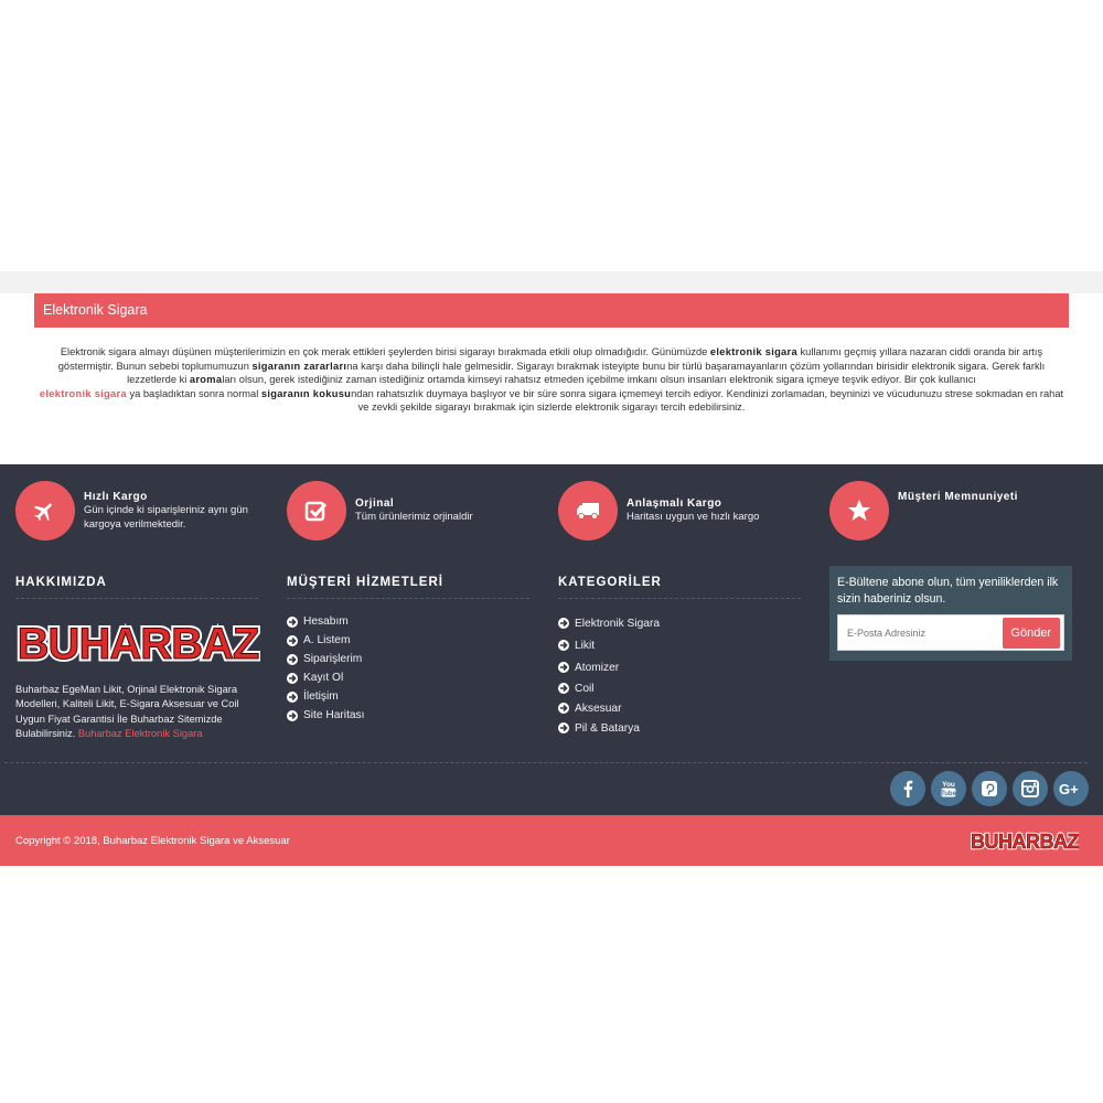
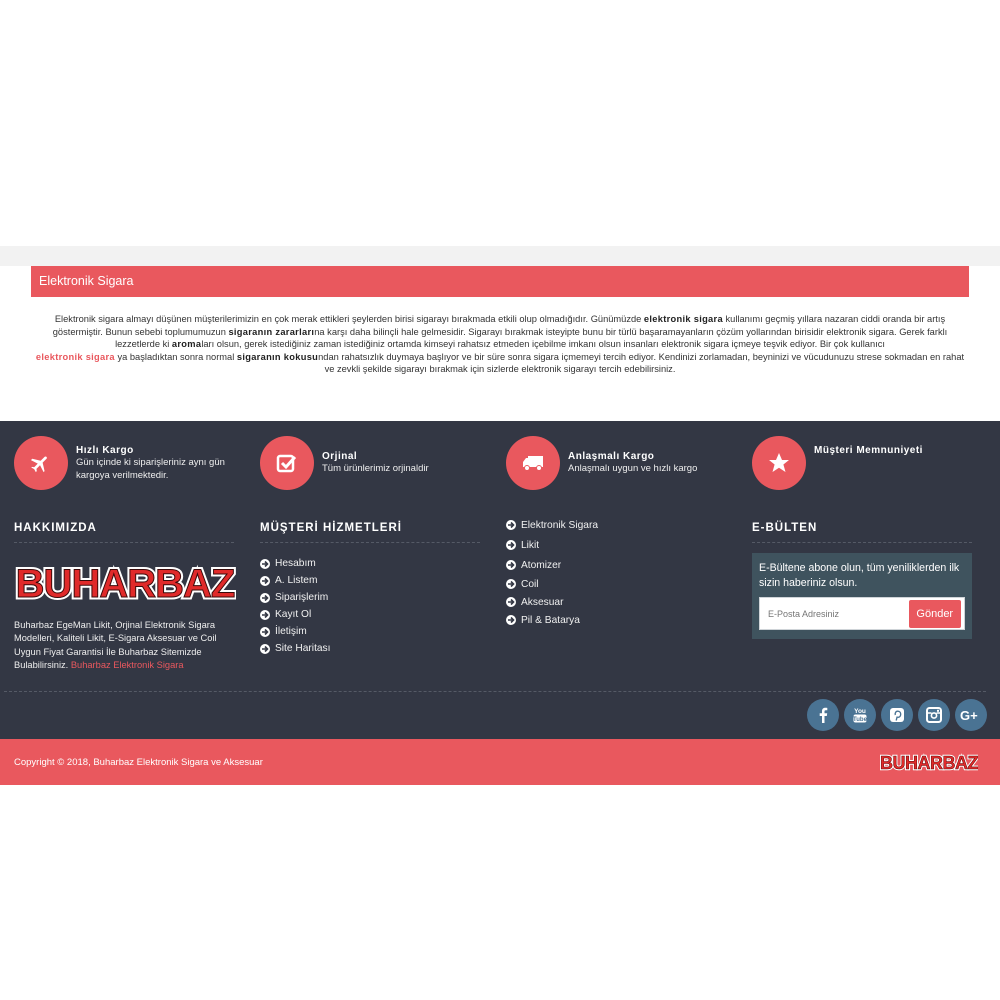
  Elektronik Sigara
  Elektronik sigara almayı düşünen müşterilerimizin en çok merak ettikleri şeylerden birisi sigarayı bırakmada etkili olup olmadığıdır. Günümüzde elektronik sigara kullanımı geçmiş yıllara nazaran ciddi oranda bir artış göstermiştir. Bunun sebebi toplumumuzun sigaranın zararlarına karşı daha bilinçli hale gelmesidir. Sigarayı bırakmak isteyipte bunu bir türlü başaramayanların çözüm yollarından birisidir elektronik sigara. Gerek farklı lezzetlerde ki aromaları olsun, gerek istediğiniz zaman istediğiniz ortamda kimseyi rahatsız etmeden içebilme imkanı olsun insanları elektronik sigara içmeye teşvik ediyor. Bir çok kullanıcı
  elektronik sigara ya başladıktan sonra normal sigaranın kokusundan rahatsızlık duymaya başlıyor ve bir süre sonra sigara içmemeyi tercih ediyor. Kendinizi zorlamadan, beyninizi ve vücudunuzu strese sokmadan en rahat ve zevkli şekilde sigarayı bırakmak için sizlerde elektronik sigarayı tercih edebilirsiniz.
  Hızlı Kargo
  Gün içinde ki siparişleriniz aynı gün kargoya verilmektedir.
  Orjinal
  Tüm ürünlerimiz orjinaldir
  Anlaşmalı Kargo
- Haritası uygun ve hızlı kargo
+ Anlaşmalı uygun ve hızlı kargo
  Müşteri Memnuniyeti
  HAKKIMIZDA
  BUHARBAZ
  Buharbaz EgeMan Likit, Orjinal Elektronik Sigara Modelleri, Kaliteli Likit, E-Sigara Aksesuar ve Coil Uygun Fiyat Garantisi İle Buharbaz Sitemizde Bulabilirsiniz. Buharbaz Elektronik Sigara
  MÜŞTERİ HİZMETLERİ
  Hesabım
  A. Listem
  Siparişlerim
  Kayıt Ol
  İletişim
  Site Haritası
- KATEGORİLER
  Elektronik Sigara
  Likit
  Atomizer
  Coil
  Aksesuar
  Pil & Batarya
+ E-BÜLTEN
  E-Bültene abone olun, tüm yeniliklerden ilk sizin haberiniz olsun.
  E-Posta Adresiniz
  Gönder
  G+
  Copyright © 2018, Buharbaz Elektronik Sigara ve Aksesuar
  BUHARBAZ
